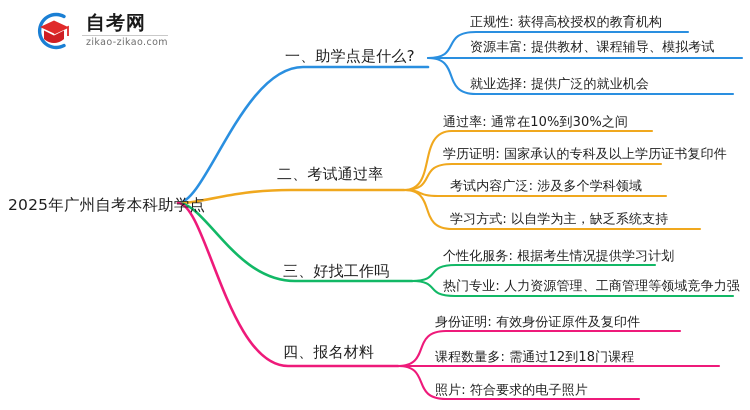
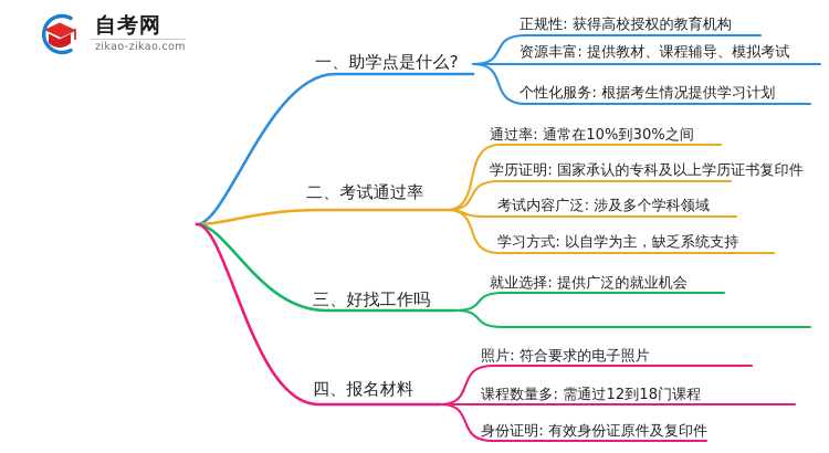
  自考网
  zikao-zikao.com
- 2025年广州自考本科助学点
  一、助学点是什么?
  正规性: 获得高校授权的教育机构
  资源丰富: 提供教材、课程辅导、模拟考试
- 就业选择: 提供广泛的就业机会
+ 个性化服务: 根据考生情况提供学习计划
  二、考试通过率
  通过率: 通常在10%到30%之间
  学历证明: 国家承认的专科及以上学历证书复印件
  考试内容广泛: 涉及多个学科领域
  学习方式: 以自学为主，缺乏系统支持
  三、好找工作吗
- 个性化服务: 根据考生情况提供学习计划
+ 就业选择: 提供广泛的就业机会
- 热门专业: 人力资源管理、工商管理等领域竞争力强
  四、报名材料
- 身份证明: 有效身份证原件及复印件
+ 照片: 符合要求的电子照片
  课程数量多: 需通过12到18门课程
- 照片: 符合要求的电子照片
+ 身份证明: 有效身份证原件及复印件
